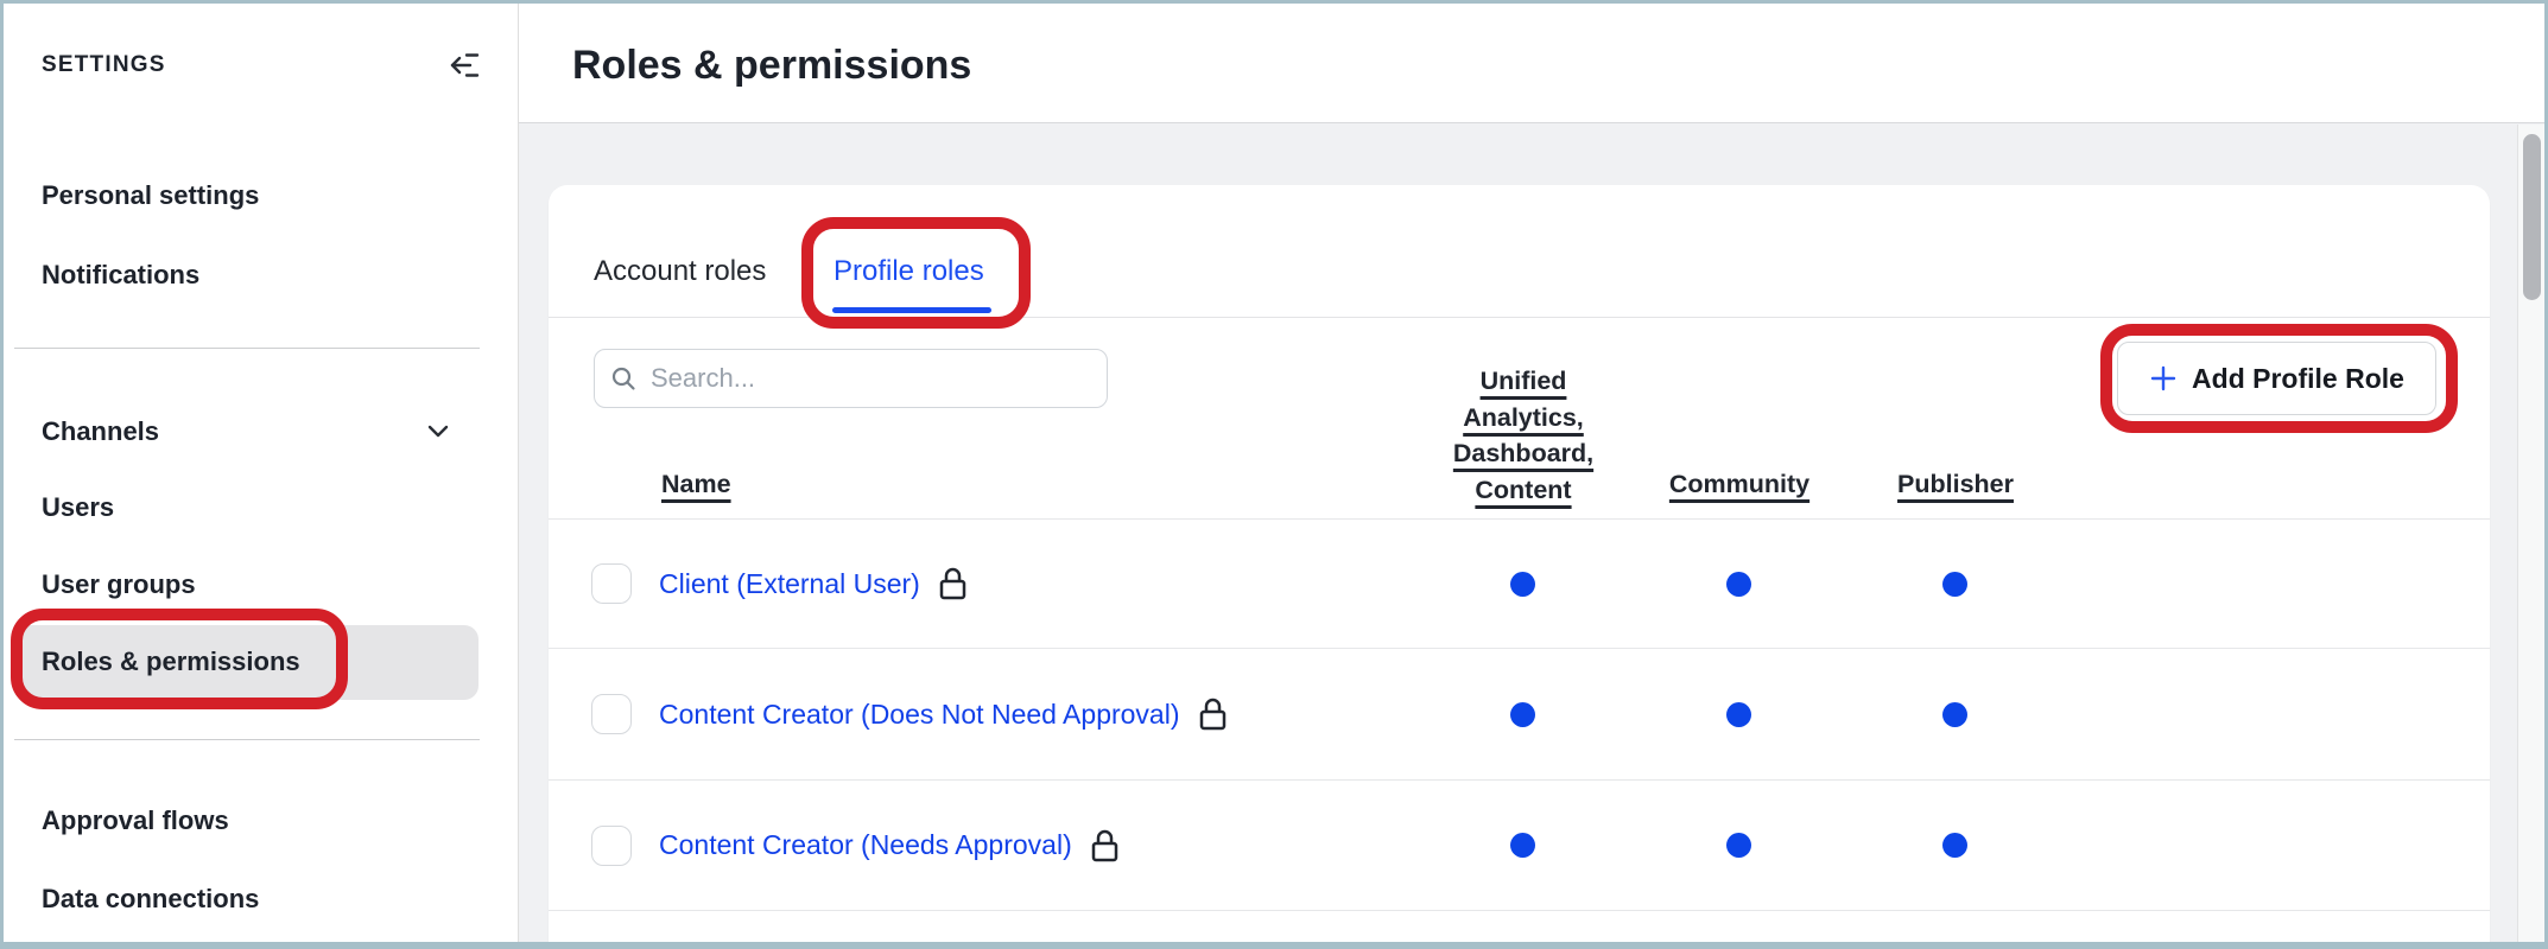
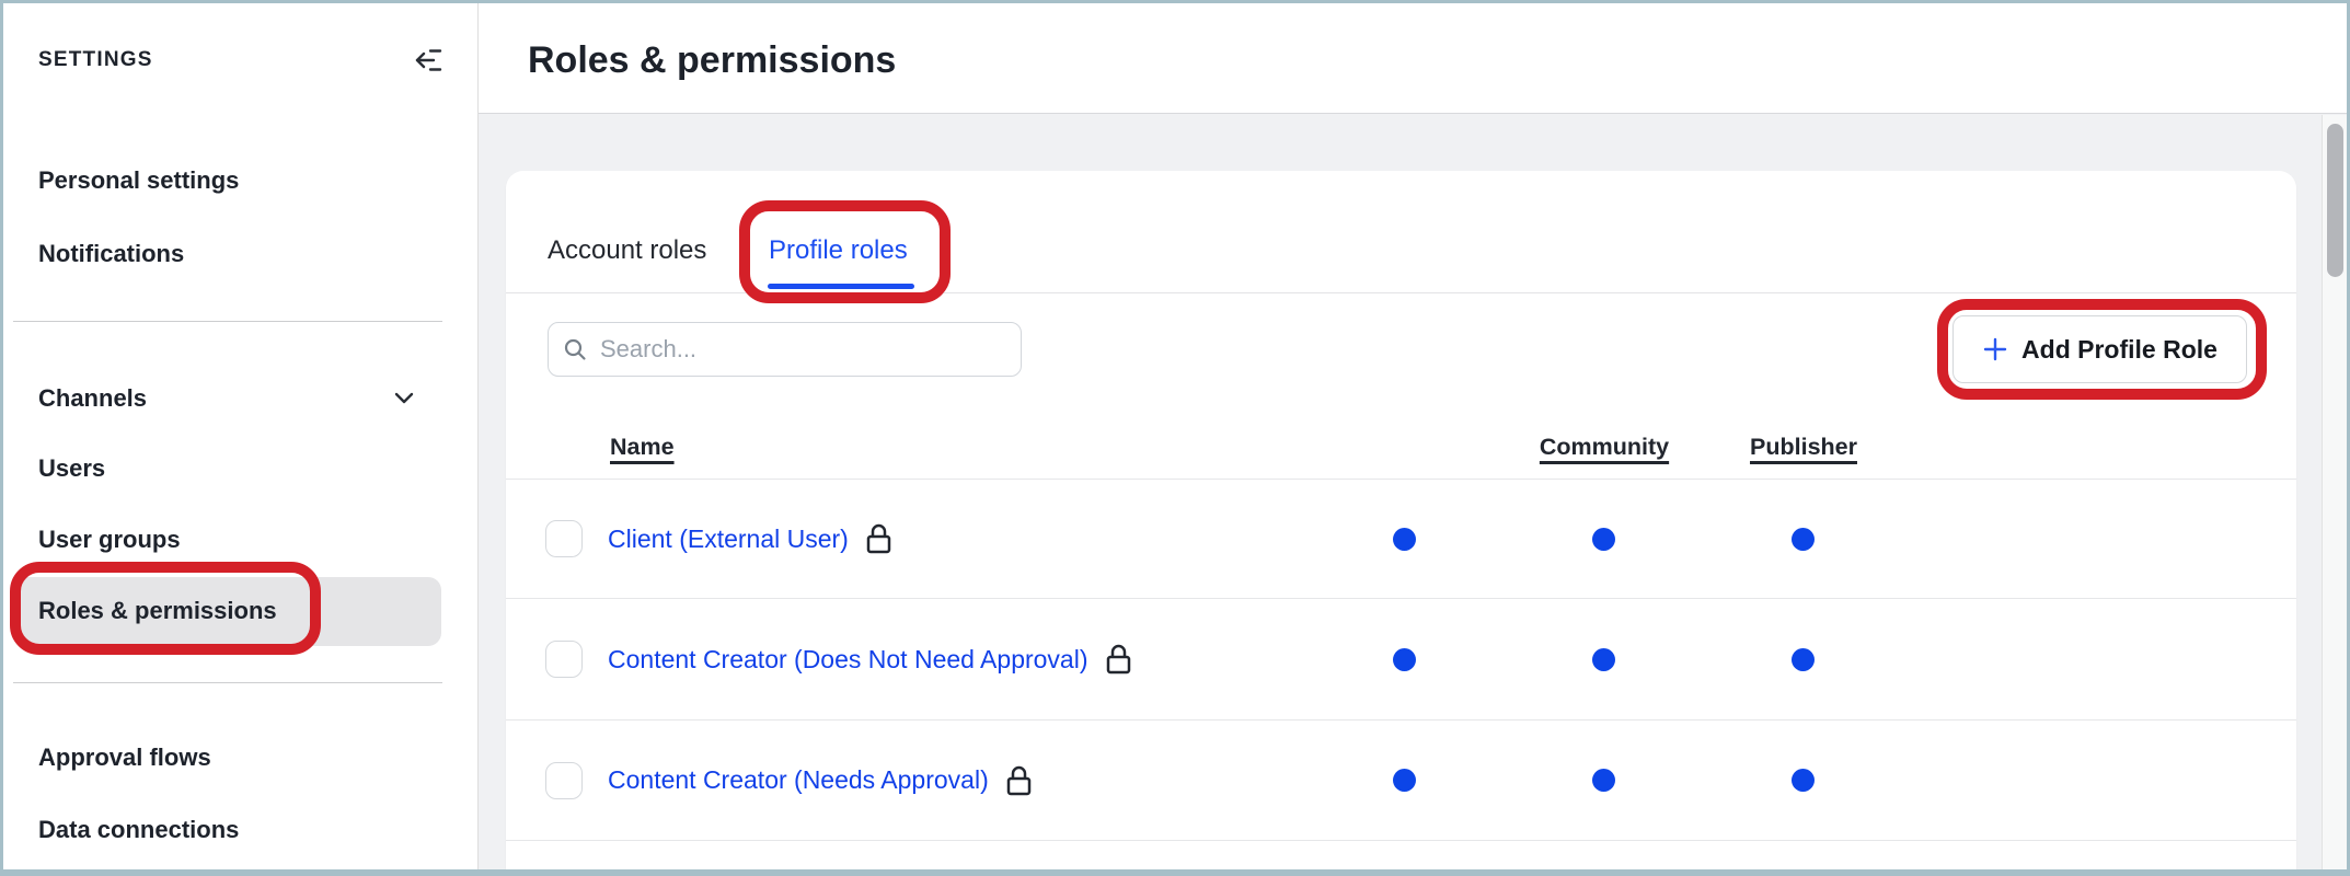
  SETTINGS
  Personal settings
  Notifications
  Channels
  Users
  User groups
  Roles & permissions
  Approval flows
  Data connections
  Roles & permissions
  Account roles
  Profile roles
  Search...
  Add Profile Role
  Name
- Unified
- Analytics,
- Dashboard,
- Content
  Community
  Publisher
  Client (External User)
  Content Creator (Does Not Need Approval)
  Content Creator (Needs Approval)
